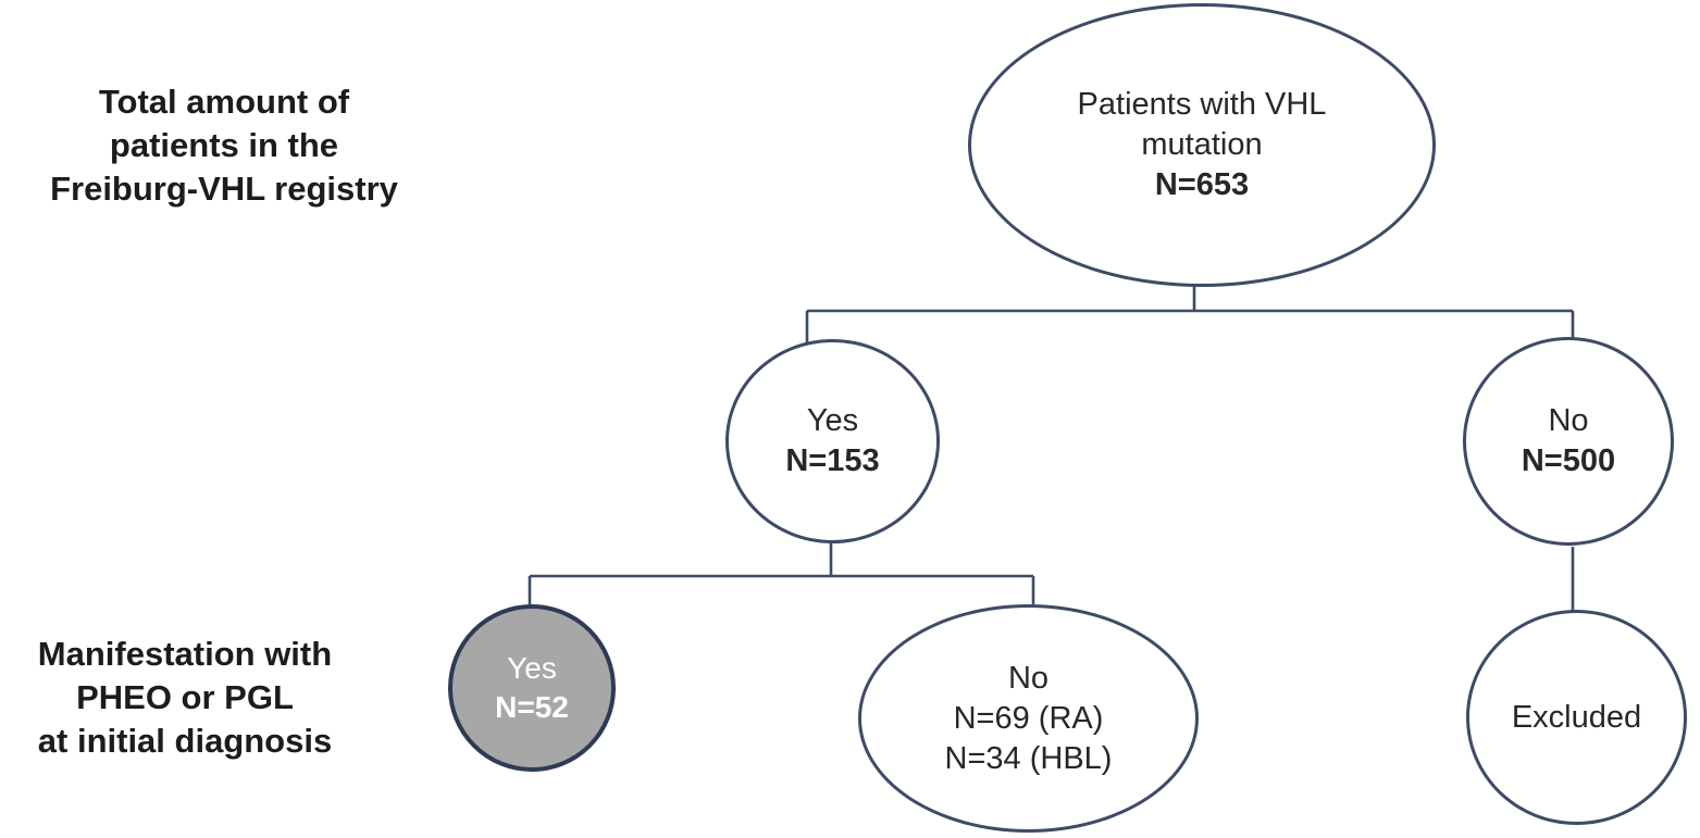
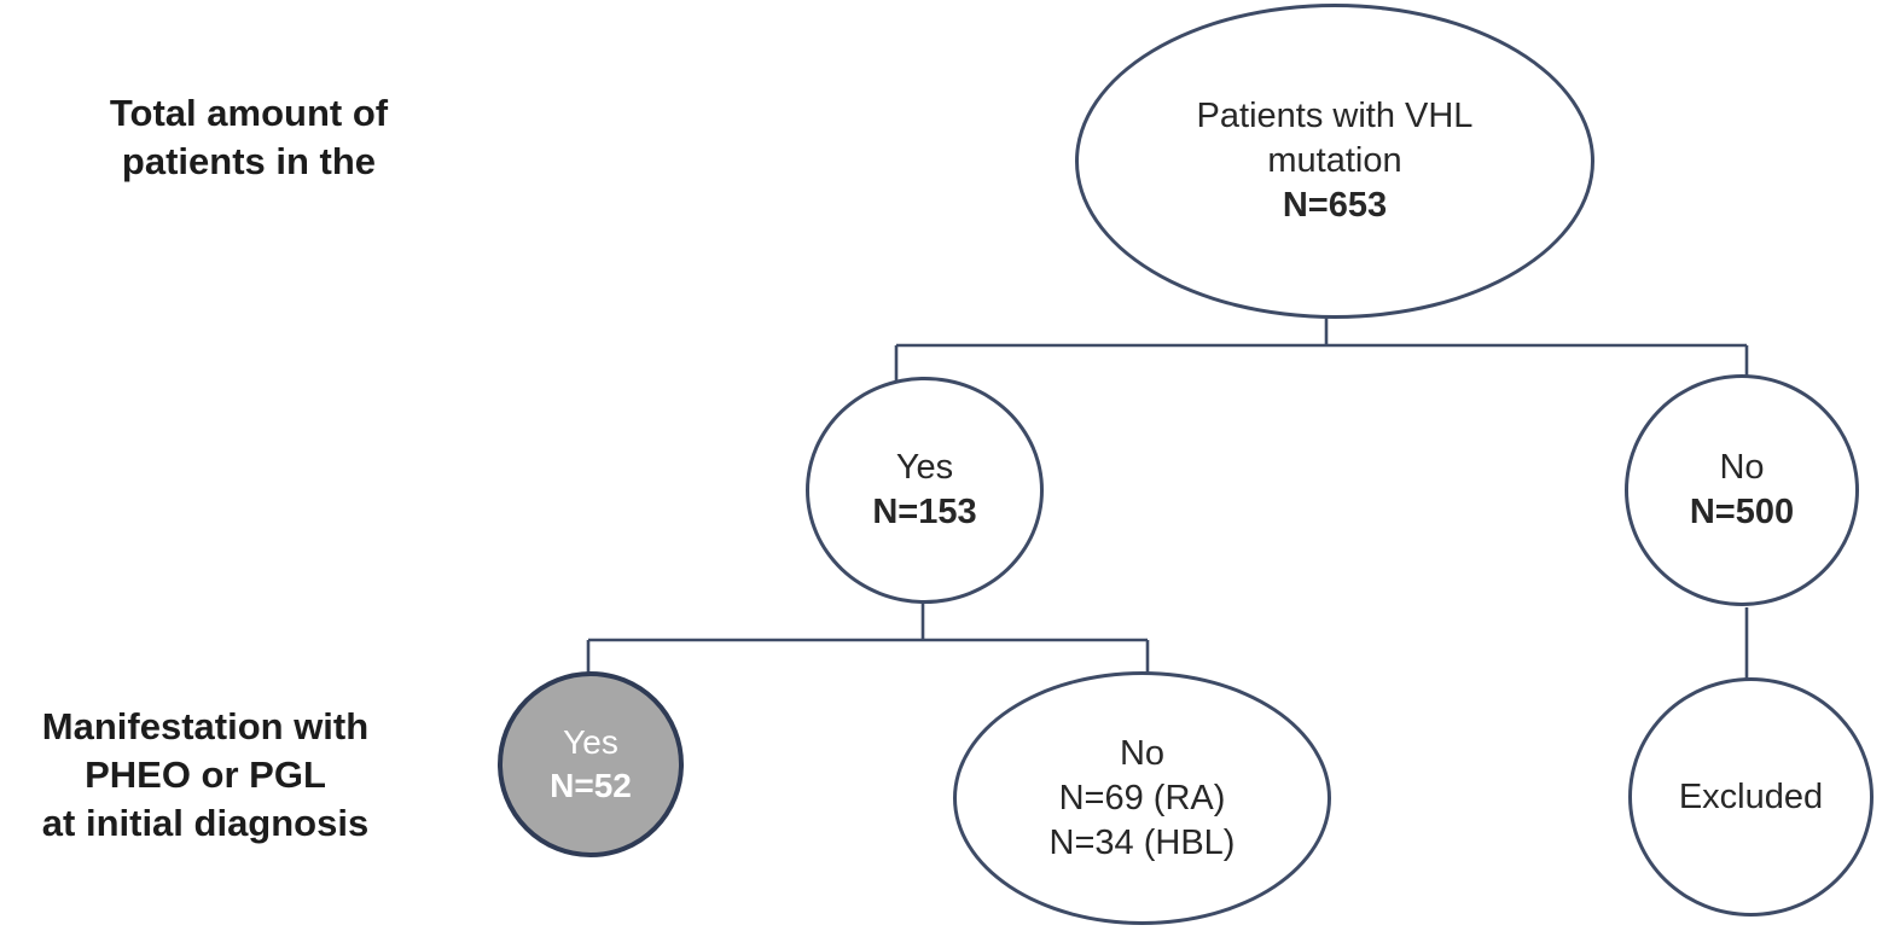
  Total amount of
  patients in the
- Freiburg-VHL registry
  Manifestation with
  PHEO or PGL
  at initial diagnosis
  Patients with VHL
  mutation
  N=653
  Yes
  N=153
  No
  N=500
  Yes
  N=52
  No
  N=69 (RA)
  N=34 (HBL)
  Excluded
